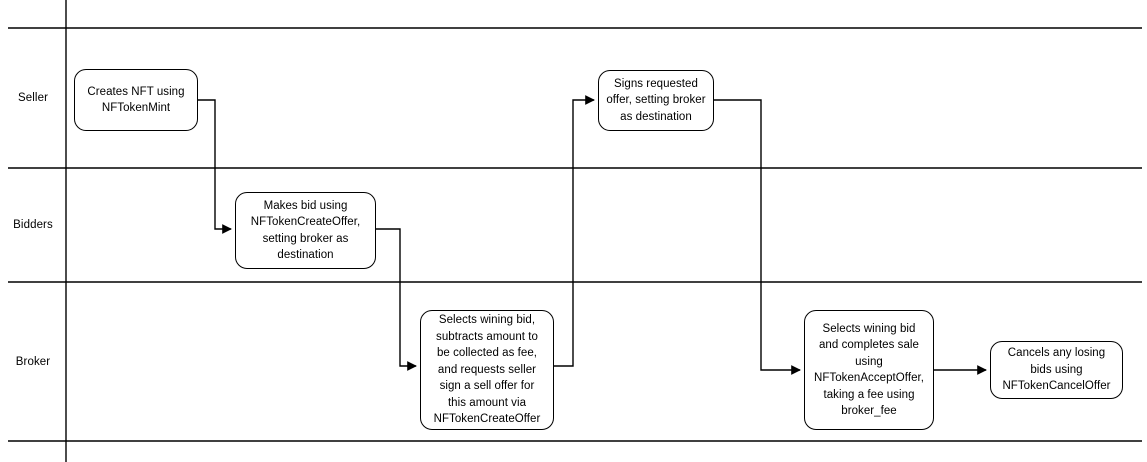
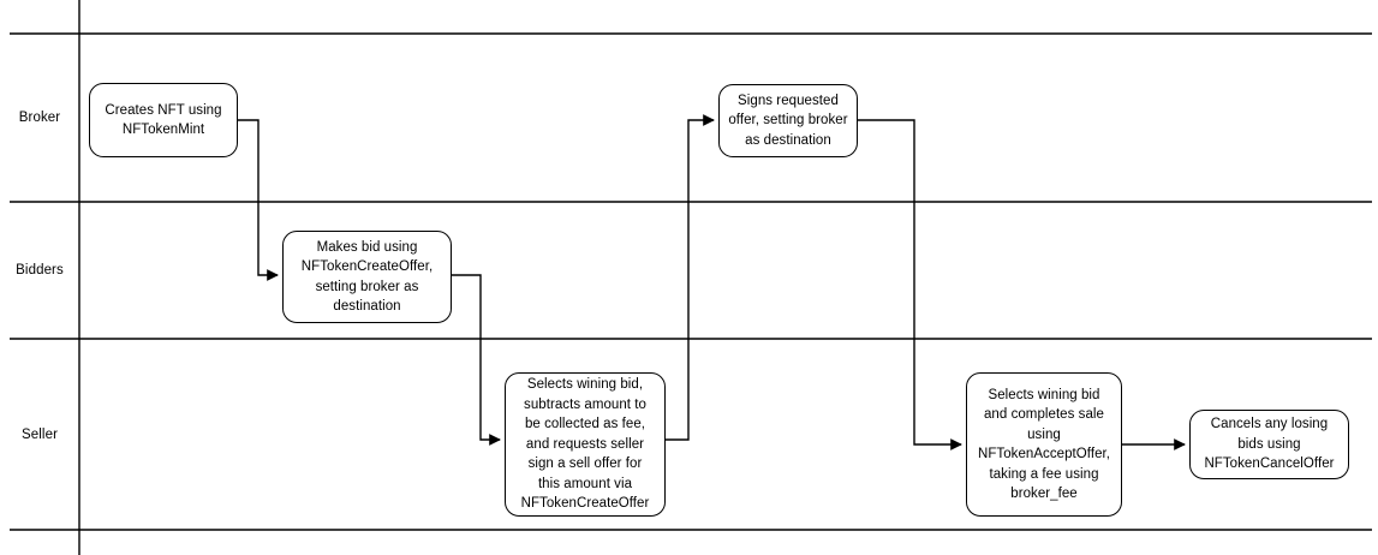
- Seller
+ Broker
  Bidders
- Broker
+ Seller
  Creates NFT using
  NFTokenMint
  Makes bid using
  NFTokenCreateOffer,
  setting broker as
  destination
  Selects wining bid,
  subtracts amount to
  be collected as fee,
  and requests seller
  sign a sell offer for
  this amount via
  NFTokenCreateOffer
  Signs requested
  offer, setting broker
  as destination
  Selects wining bid
  and completes sale
  using
  NFTokenAcceptOffer,
  taking a fee using
  broker_fee
  Cancels any losing
  bids using
  NFTokenCancelOffer
